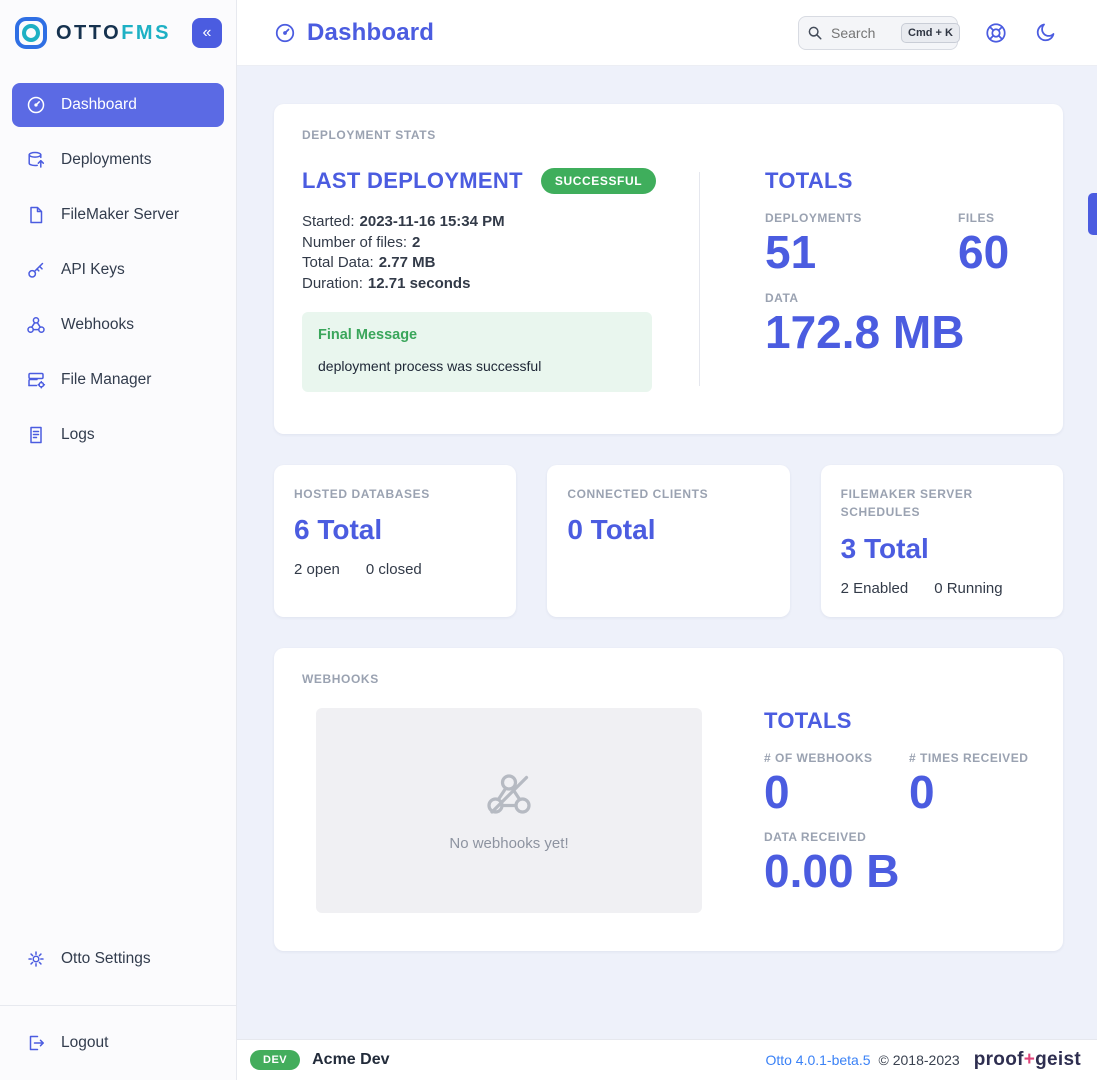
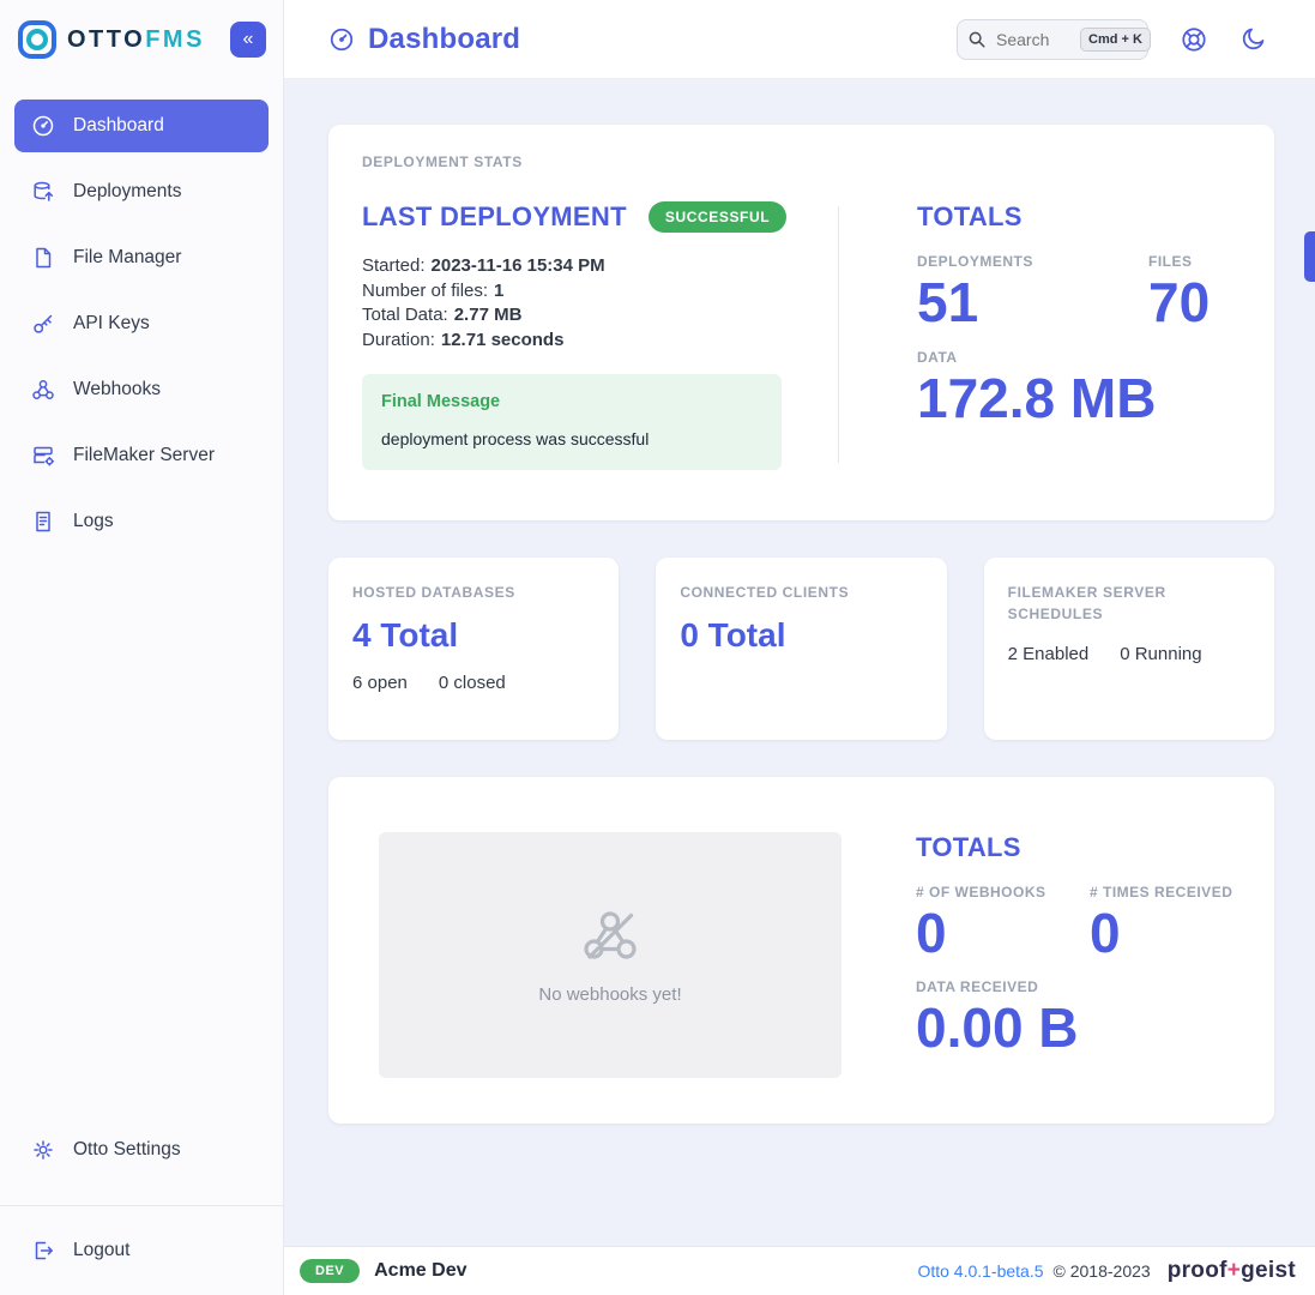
  OTTOFMS
  «
  Dashboard
  Deployments
- FileMaker Server
+ File Manager
  API Keys
  Webhooks
- File Manager
+ FileMaker Server
  Logs
  Otto Settings
  Logout
  Dashboard
  Search
  Cmd + K
  DEPLOYMENT STATS
  LAST DEPLOYMENT
  SUCCESSFUL
  Started: 2023-11-16 15:34 PM
- Number of files: 2
+ Number of files: 1
  Total Data: 2.77 MB
  Duration: 12.71 seconds
  Final Message
  deployment process was successful
  TOTALS
  DEPLOYMENTS
  51
  FILES
- 60
+ 70
  DATA
  172.8 MB
  HOSTED DATABASES
- 6 Total
+ 4 Total
- 2 open
+ 6 open
  0 closed
  CONNECTED CLIENTS
  0 Total
  FILEMAKER SERVER SCHEDULES
- 3 Total
  2 Enabled
  0 Running
- WEBHOOKS
  No webhooks yet!
  TOTALS
  # OF WEBHOOKS
  0
  # TIMES RECEIVED
  0
  DATA RECEIVED
  0.00 B
  DEV
  Acme Dev
  Otto 4.0.1-beta.5
  © 2018-2023
  proof+geist
